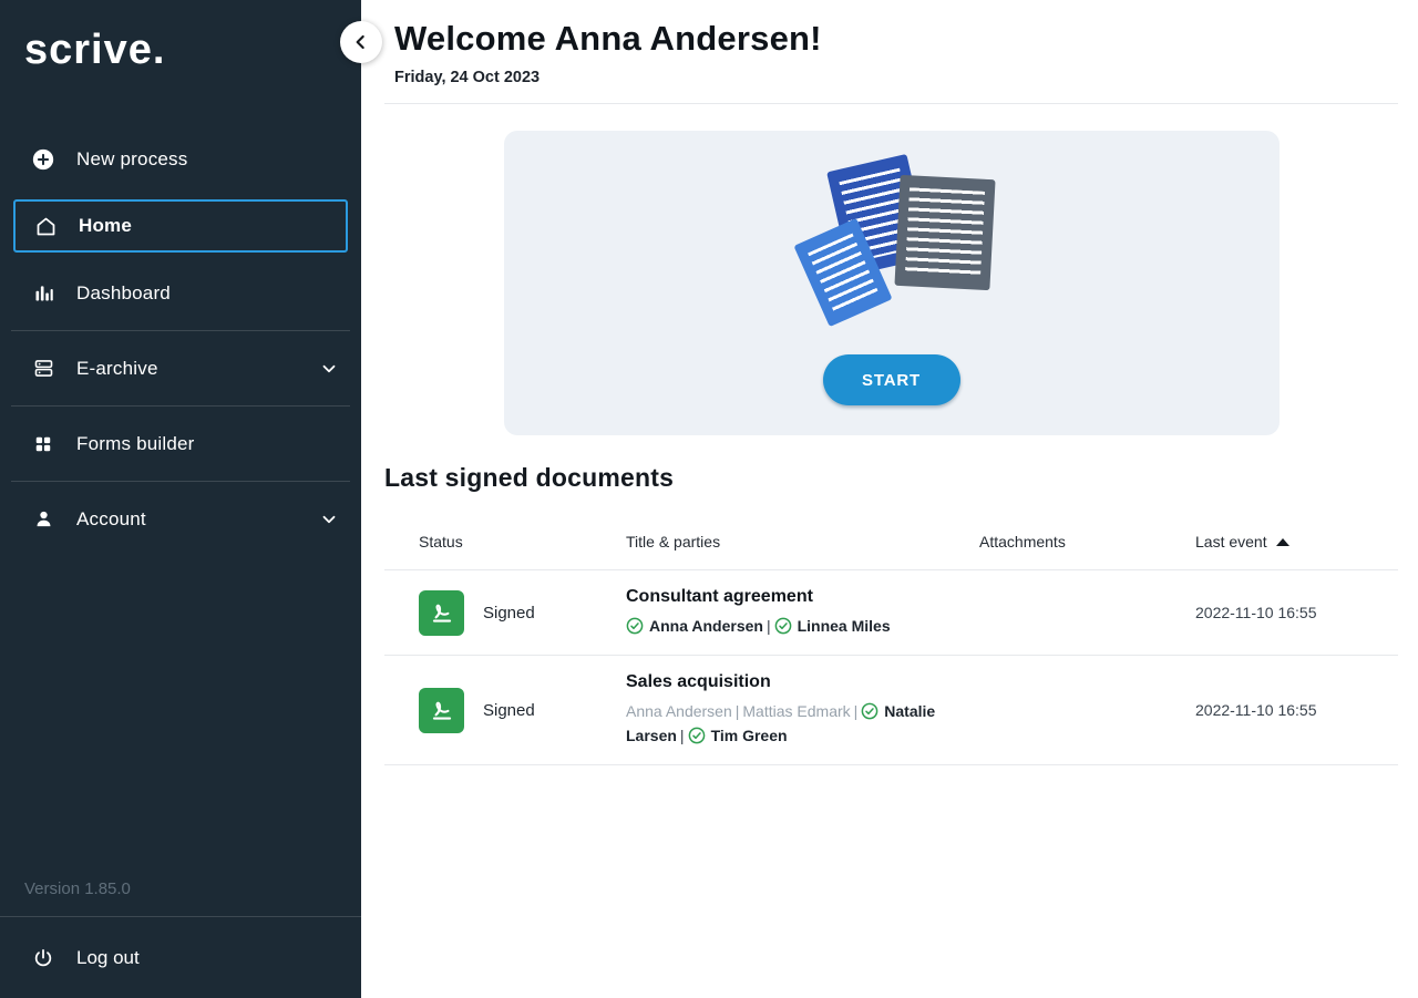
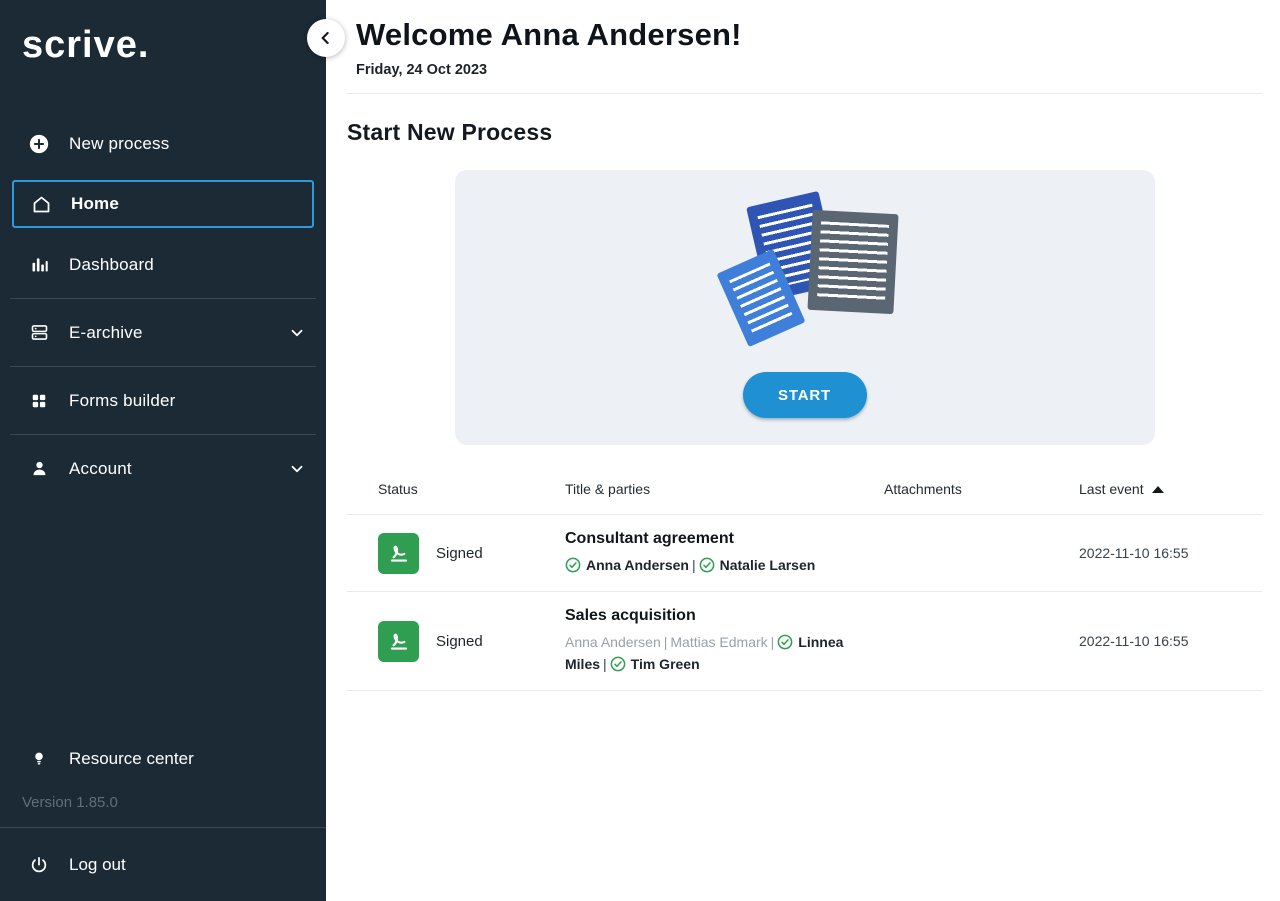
  scrive.
  New process
  Home
  Dashboard
  E-archive
  Forms builder
  Account
+ Resource center
  Version 1.85.0
  Log out
  Welcome Anna Andersen!
  Friday, 24 Oct 2023
+ Start New Process
  START
- Last signed documents
  Status
  Title & parties
  Attachments
  Last event
  Signed
  Consultant agreement
- Anna Andersen | Linnea Miles
+ Anna Andersen | Natalie Larsen
  2022-11-10 16:55
  Signed
  Sales acquisition
- Anna Andersen | Mattias Edmark | Natalie Larsen | Tim Green
+ Anna Andersen | Mattias Edmark | Linnea Miles | Tim Green
  2022-11-10 16:55
